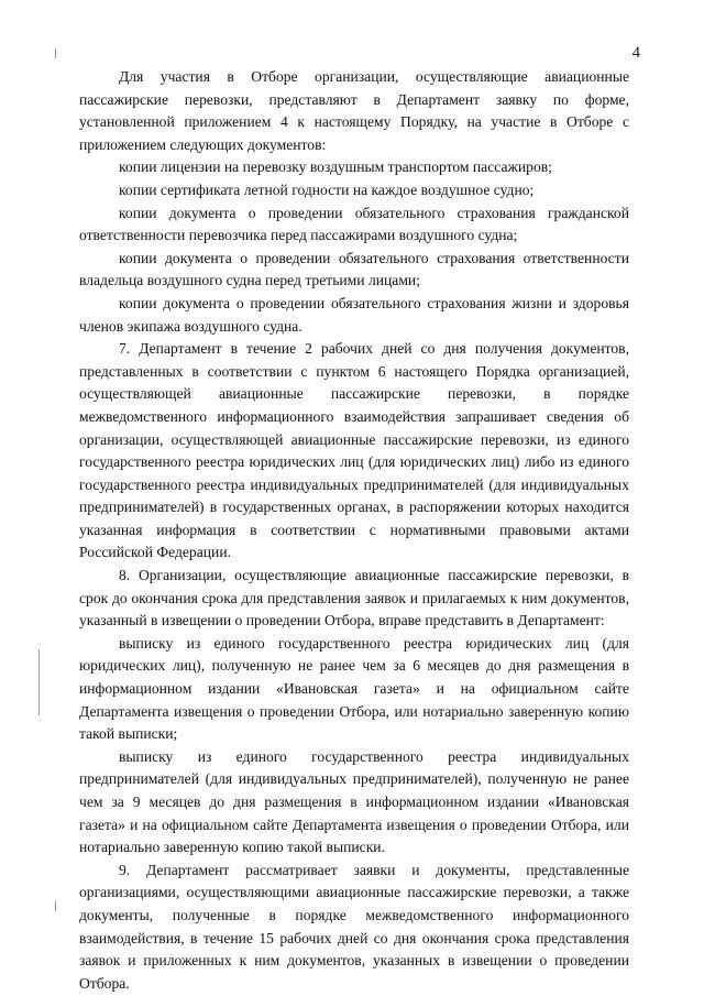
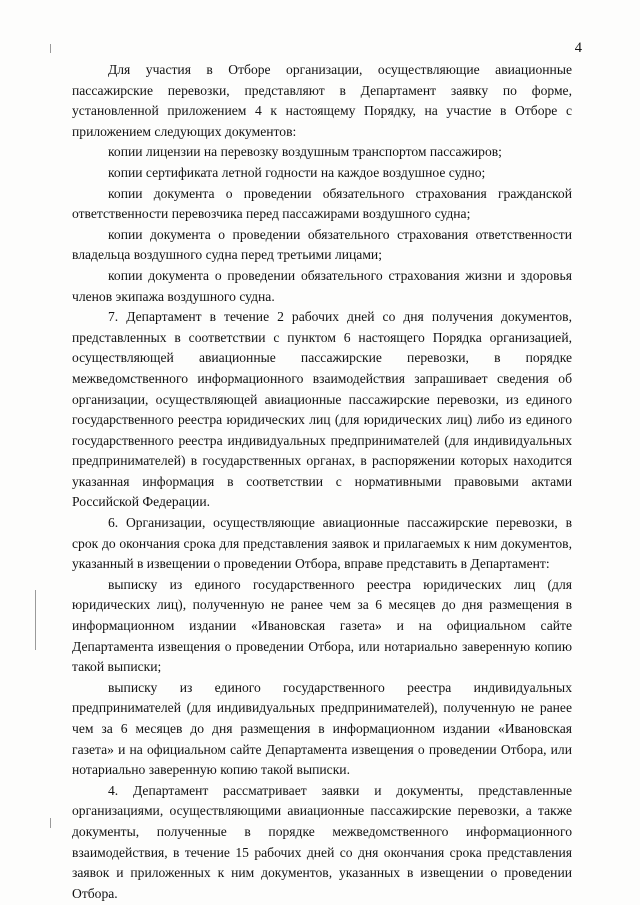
  4
  Для участия в Отборе организации, осуществляющие авиационные пассажирские перевозки, представляют в Департамент заявку по форме, установленной приложением 4 к настоящему Порядку, на участие в Отборе с приложением следующих документов:
  копии лицензии на перевозку воздушным транспортом пассажиров;
  копии сертификата летной годности на каждое воздушное судно;
  копии документа о проведении обязательного страхования гражданской ответственности перевозчика перед пассажирами воздушного судна;
  копии документа о проведении обязательного страхования ответственности владельца воздушного судна перед третьими лицами;
  копии документа о проведении обязательного страхования жизни и здоровья членов экипажа воздушного судна.
  7. Департамент в течение 2 рабочих дней со дня получения документов, представленных в соответствии с пунктом 6 настоящего Порядка организацией, осуществляющей авиационные пассажирские перевозки, в порядке межведомственного информационного взаимодействия запрашивает сведения об организации, осуществляющей авиационные пассажирские перевозки, из единого государственного реестра юридических лиц (для юридических лиц) либо из единого государственного реестра индивидуальных предпринимателей (для индивидуальных предпринимателей) в государственных органах, в распоряжении которых находится указанная информация в соответствии с нормативными правовыми актами Российской Федерации.
- 8. Организации, осуществляющие авиационные пассажирские перевозки, в срок до окончания срока для представления заявок и прилагаемых к ним документов, указанный в извещении о проведении Отбора, вправе представить в Департамент:
+ 6. Организации, осуществляющие авиационные пассажирские перевозки, в срок до окончания срока для представления заявок и прилагаемых к ним документов, указанный в извещении о проведении Отбора, вправе представить в Департамент:
  выписку из единого государственного реестра юридических лиц (для юридических лиц), полученную не ранее чем за 6 месяцев до дня размещения в информационном издании «Ивановская газета» и на официальном сайте Департамента извещения о проведении Отбора, или нотариально заверенную копию такой выписки;
- выписку из единого государственного реестра индивидуальных предпринимателей (для индивидуальных предпринимателей), полученную не ранее чем за 9 месяцев до дня размещения в информационном издании «Ивановская газета» и на официальном сайте Департамента извещения о проведении Отбора, или нотариально заверенную копию такой выписки.
+ выписку из единого государственного реестра индивидуальных предпринимателей (для индивидуальных предпринимателей), полученную не ранее чем за 6 месяцев до дня размещения в информационном издании «Ивановская газета» и на официальном сайте Департамента извещения о проведении Отбора, или нотариально заверенную копию такой выписки.
- 9. Департамент рассматривает заявки и документы, представленные организациями, осуществляющими авиационные пассажирские перевозки, а также документы, полученные в порядке межведомственного информационного взаимодействия, в течение 15 рабочих дней со дня окончания срока представления заявок и приложенных к ним документов, указанных в извещении о проведении Отбора.
+ 4. Департамент рассматривает заявки и документы, представленные организациями, осуществляющими авиационные пассажирские перевозки, а также документы, полученные в порядке межведомственного информационного взаимодействия, в течение 15 рабочих дней со дня окончания срока представления заявок и приложенных к ним документов, указанных в извещении о проведении Отбора.
